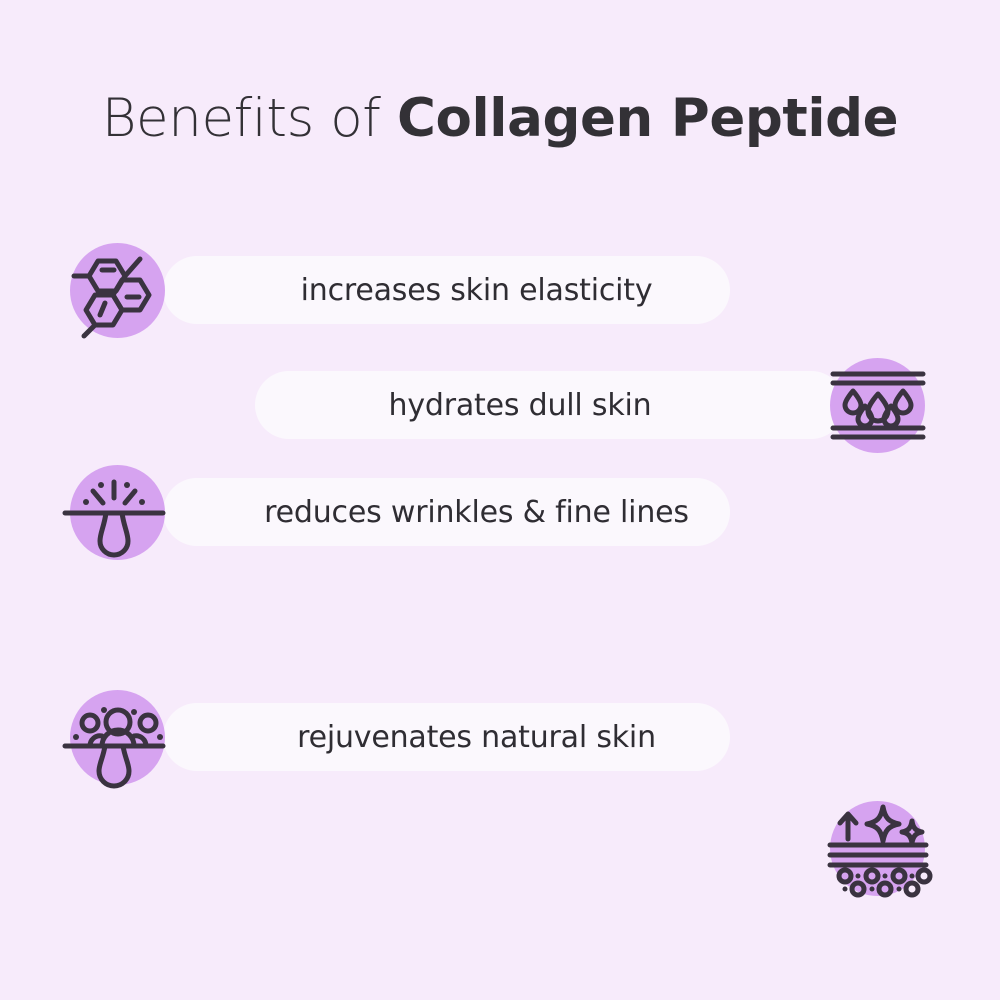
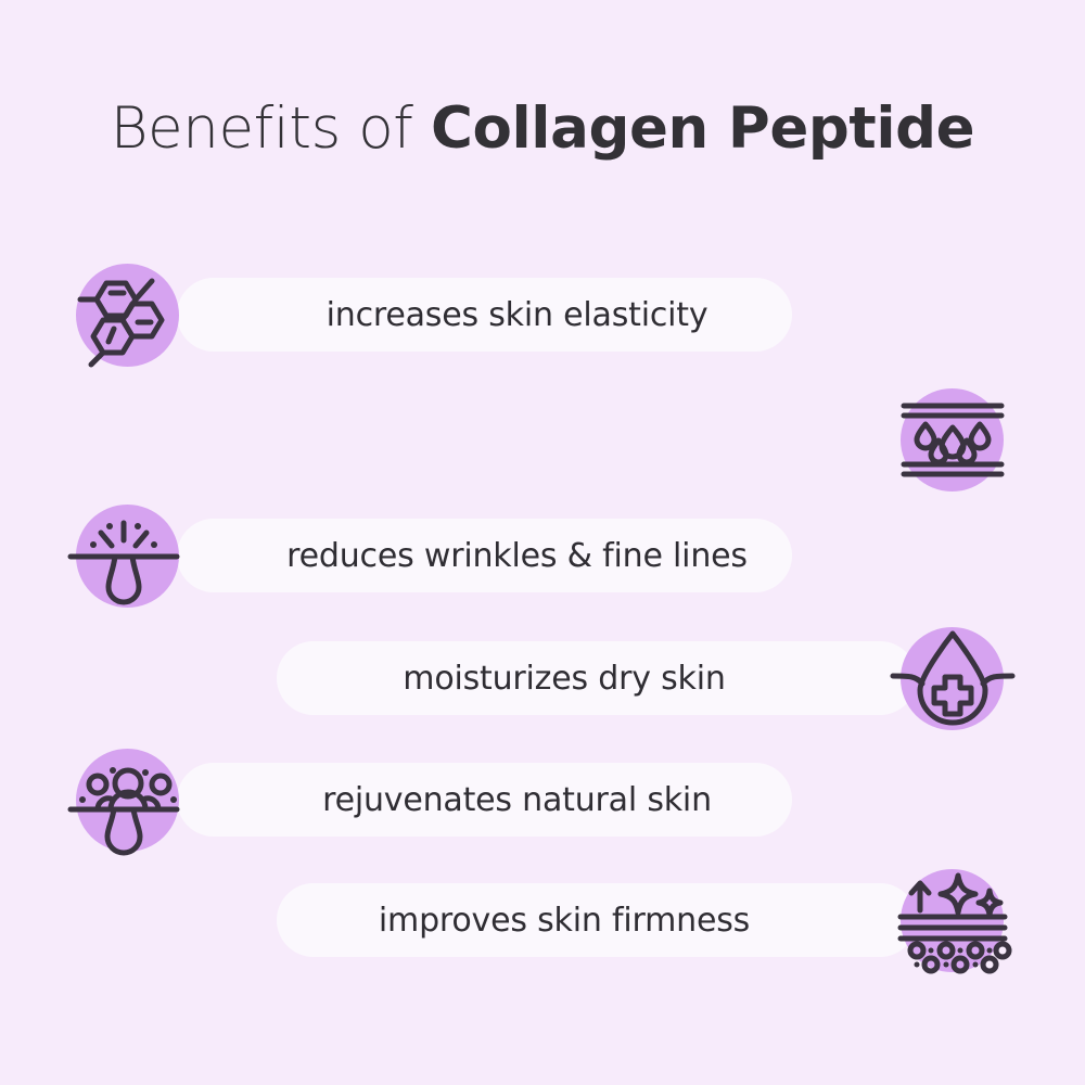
  Benefits of Collagen Peptide
  increases skin elasticity
- hydrates dull skin
  reduces wrinkles & fine lines
+ moisturizes dry skin
  rejuvenates natural skin
+ improves skin firmness
